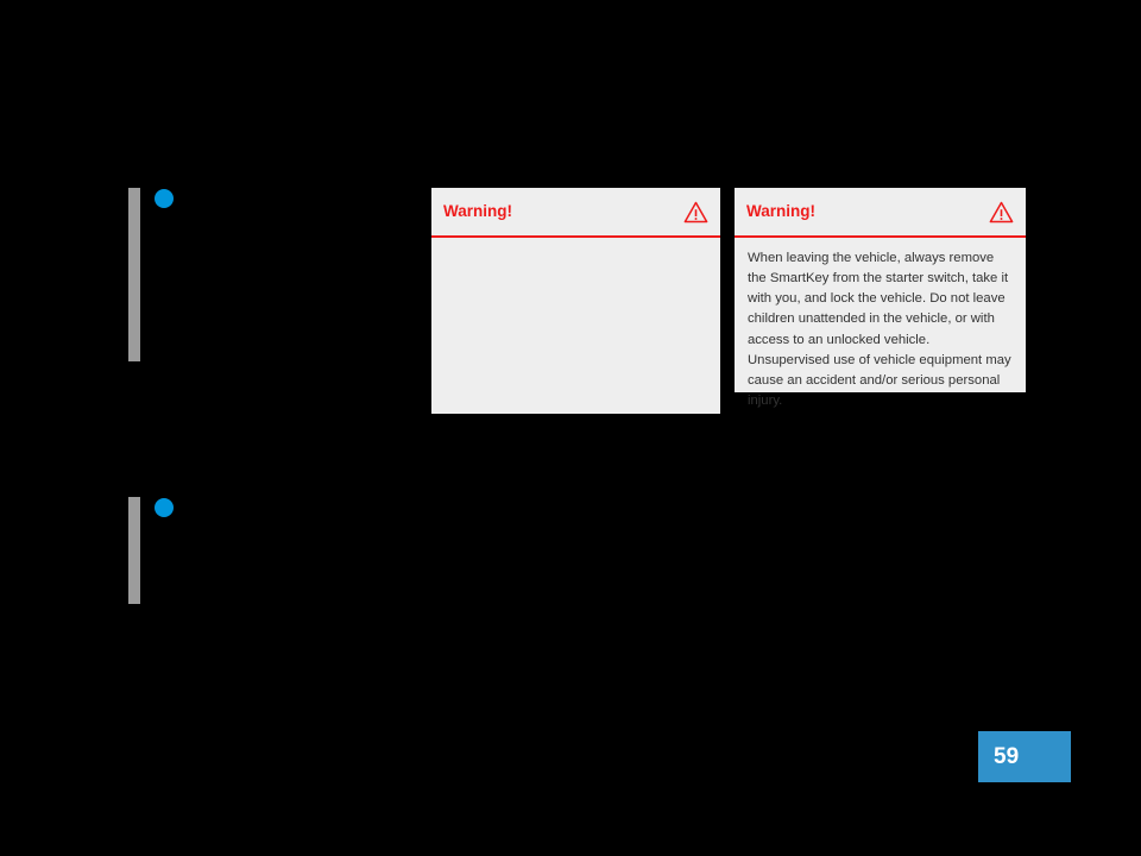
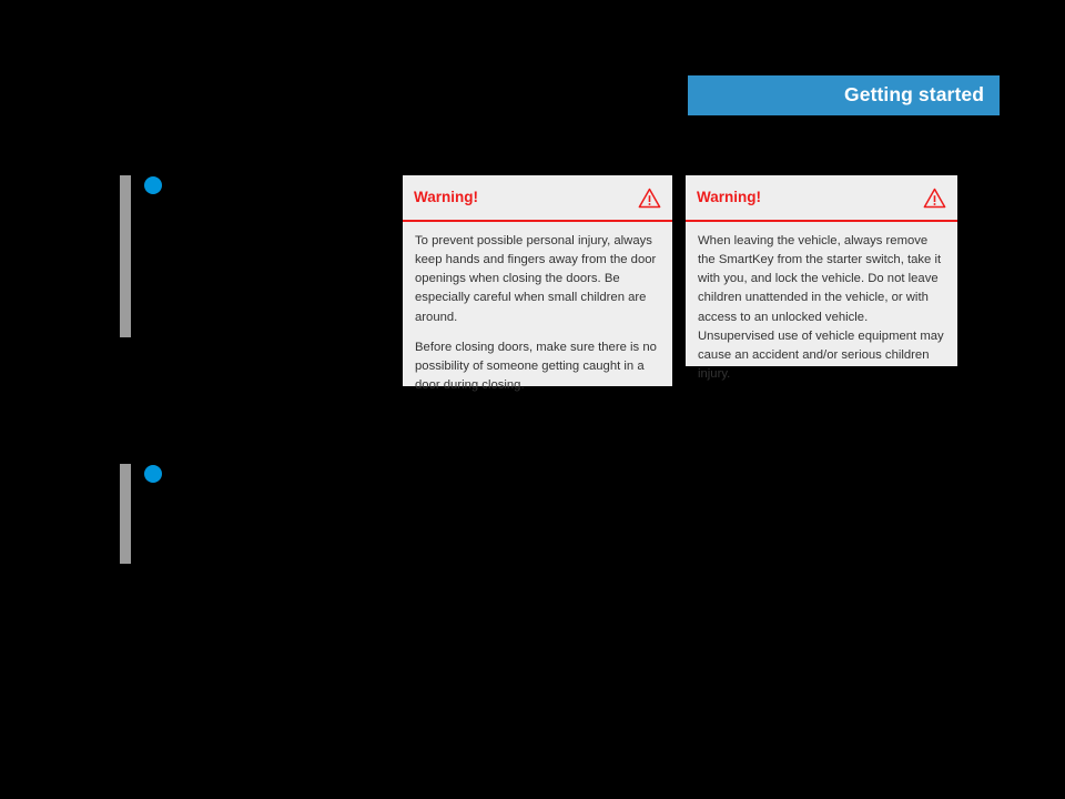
+ Getting started
  Warning!
+ To prevent possible personal injury, always keep hands and fingers away from the door openings when closing the doors. Be especially careful when small children are around.
+ Before closing doors, make sure there is no possibility of someone getting caught in a door during closing.
  Warning!
- When leaving the vehicle, always remove the SmartKey from the starter switch, take it with you, and lock the vehicle. Do not leave children unattended in the vehicle, or with access to an unlocked vehicle. Unsupervised use of vehicle equipment may cause an accident and/or serious personal injury.
+ When leaving the vehicle, always remove the SmartKey from the starter switch, take it with you, and lock the vehicle. Do not leave children unattended in the vehicle, or with access to an unlocked vehicle. Unsupervised use of vehicle equipment may cause an accident and/or serious children injury.
- 59
